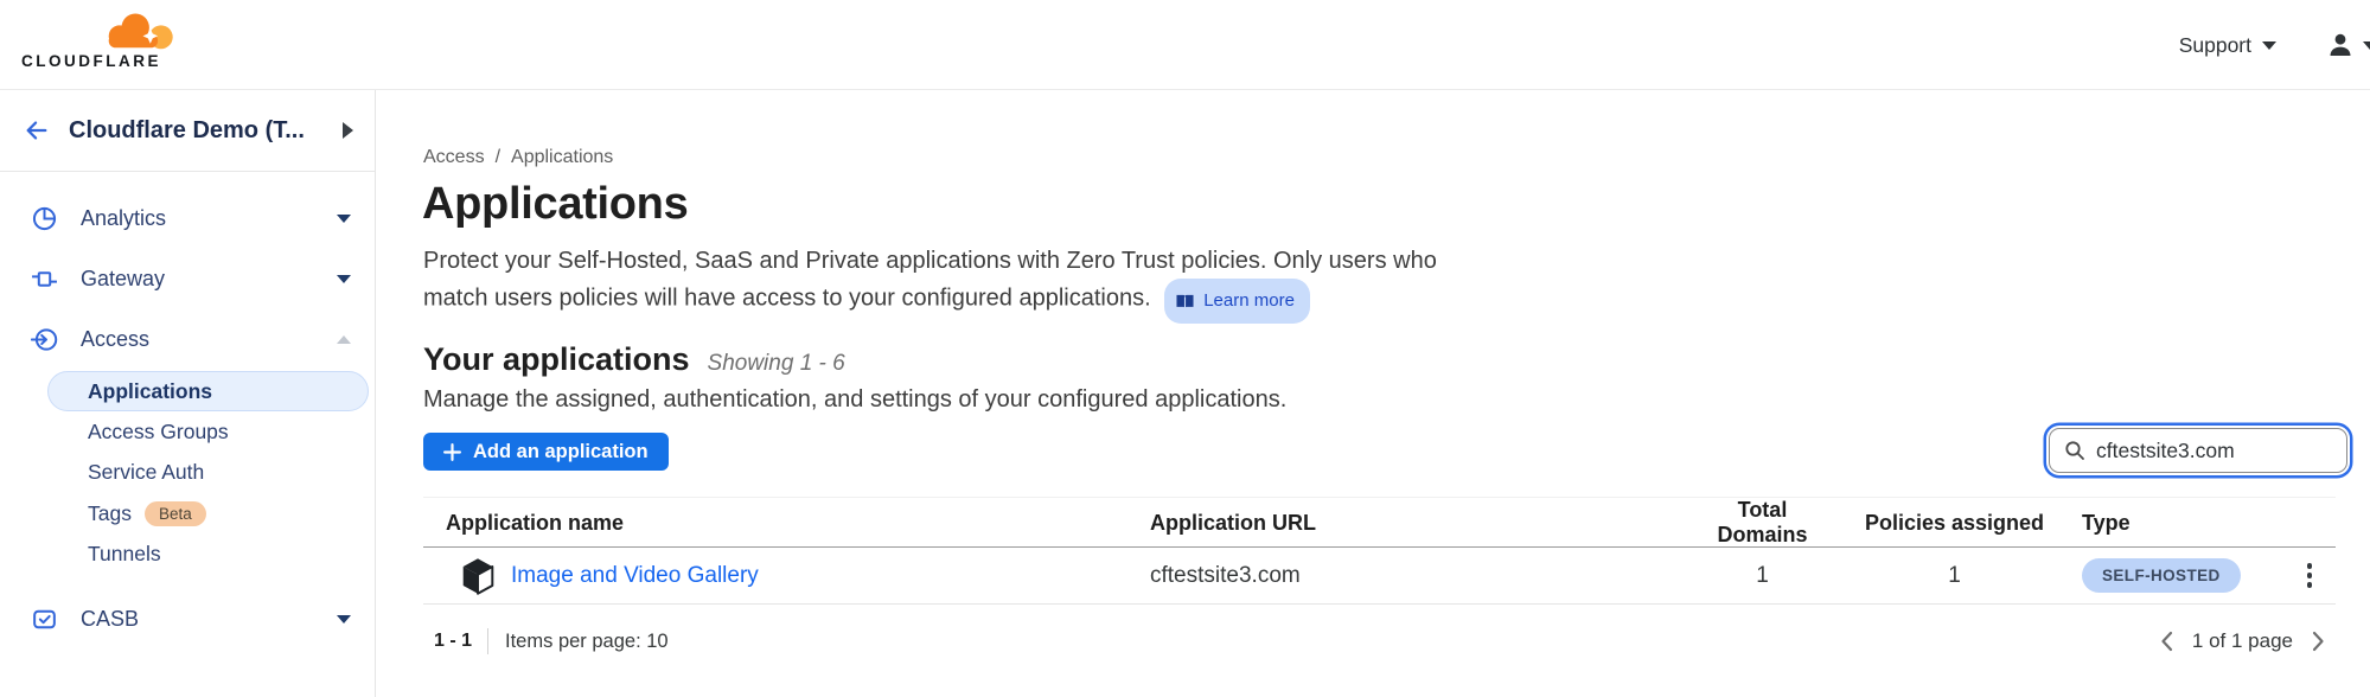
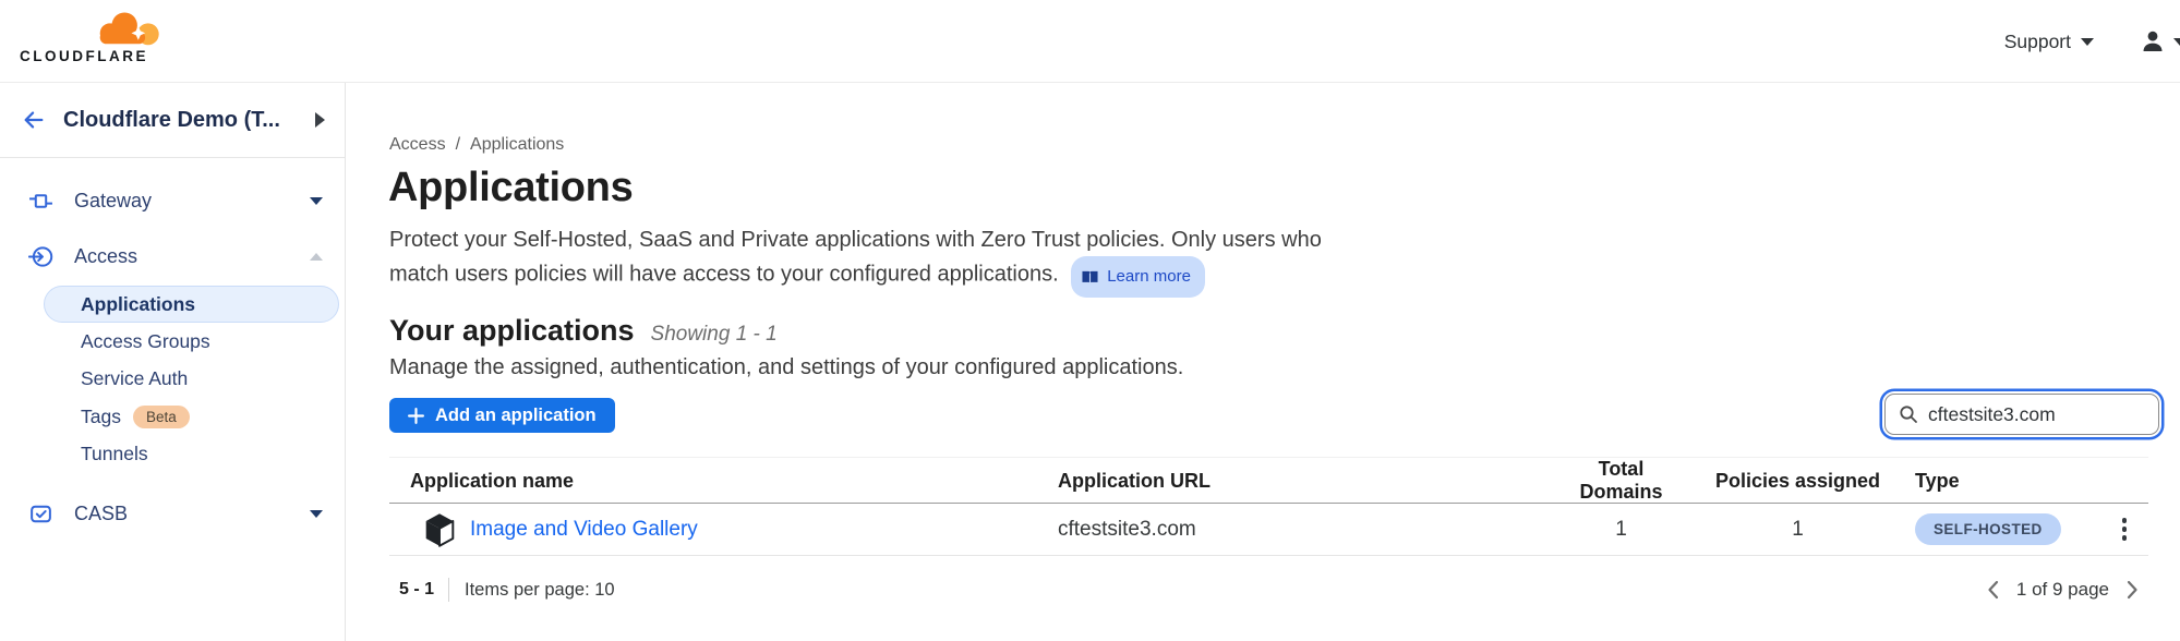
  CLOUDFLARE
  Support
  Cloudflare Demo (T...
- Analytics
  Gateway
  Access
  Applications
  Access Groups
  Service Auth
  Tags
  Beta
  Tunnels
  CASB
  Access
  /
  Applications
  Applications
  Protect your Self-Hosted, SaaS and Private applications with Zero Trust policies. Only users who match users policies will have access to your configured applications.
  Learn more
  Your applications
- Showing 1 - 6
+ Showing 1 - 1
  Manage the assigned, authentication, and settings of your configured applications.
  Add an application
  cftestsite3.com
  Application name
  Application URL
  Total Domains
  Policies assigned
  Type
  Image and Video Gallery
  cftestsite3.com
  1
  1
  SELF-HOSTED
- 1 - 1
+ 5 - 1
  Items per page: 10
- 1 of 1 page
+ 1 of 9 page
